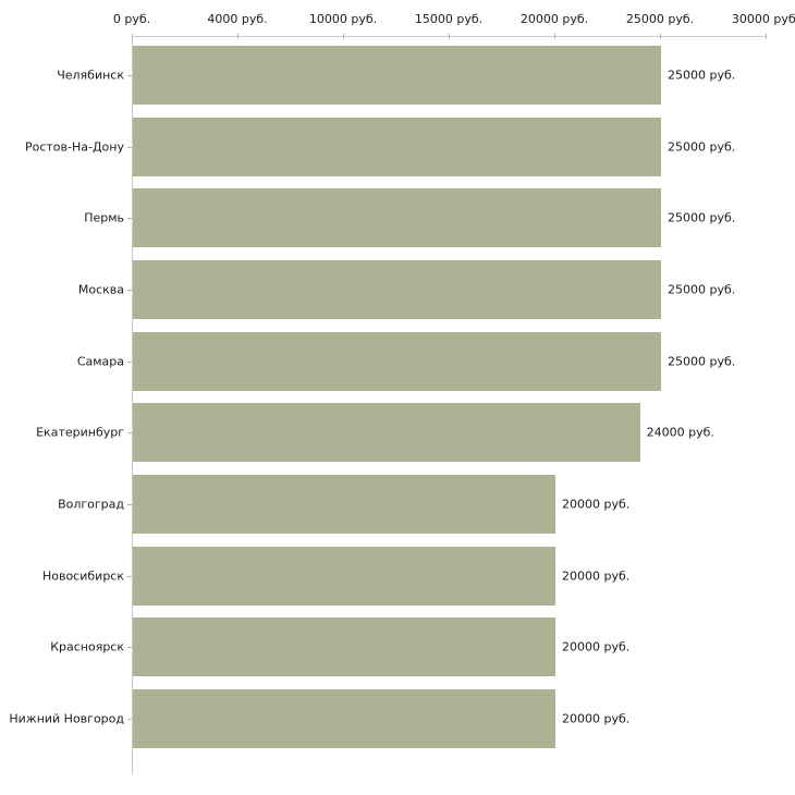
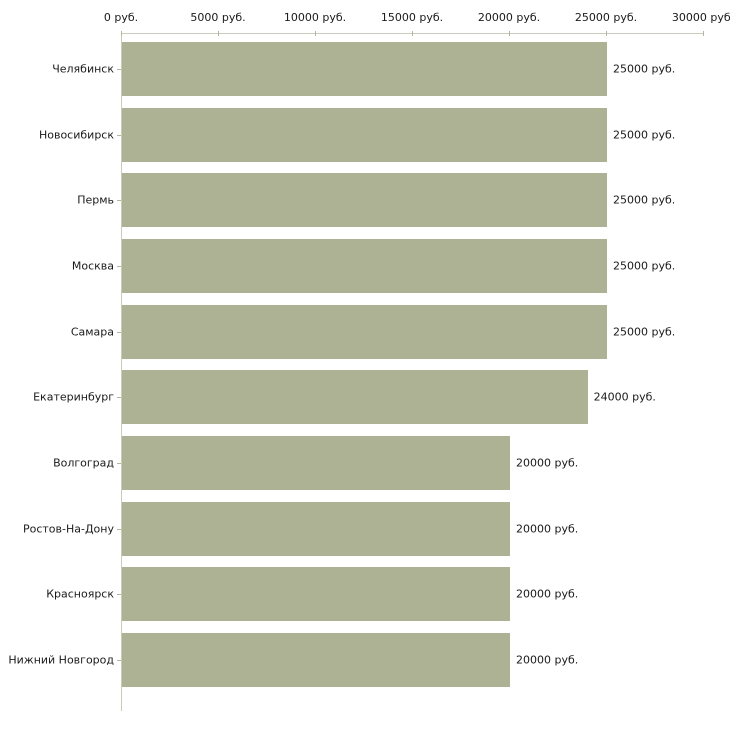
  0 руб.
- 4000 руб.
+ 5000 руб.
  10000 руб.
  15000 руб.
  20000 руб.
  25000 руб.
  30000 руб
  Челябинск
- Ростов-На-Дону
+ Новосибирск
  Пермь
  Москва
  Самара
  Екатеринбург
  Волгоград
- Новосибирск
+ Ростов-На-Дону
  Красноярск
  Нижний Новгород
  25000 руб.
  25000 руб.
  25000 руб.
  25000 руб.
  25000 руб.
  24000 руб.
  20000 руб.
  20000 руб.
  20000 руб.
  20000 руб.
